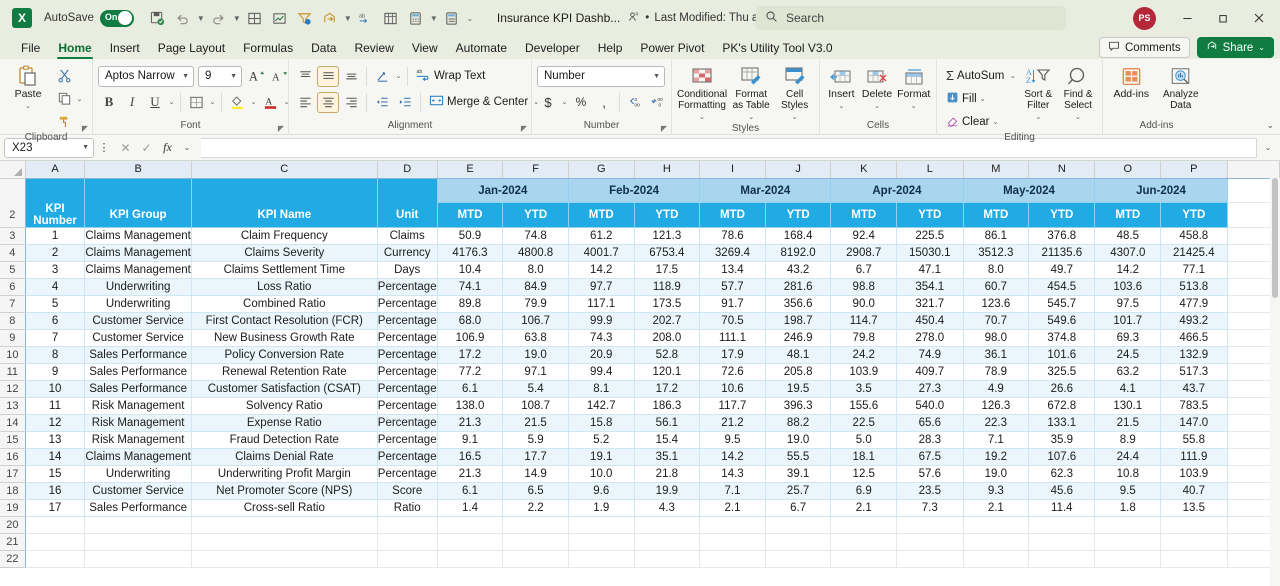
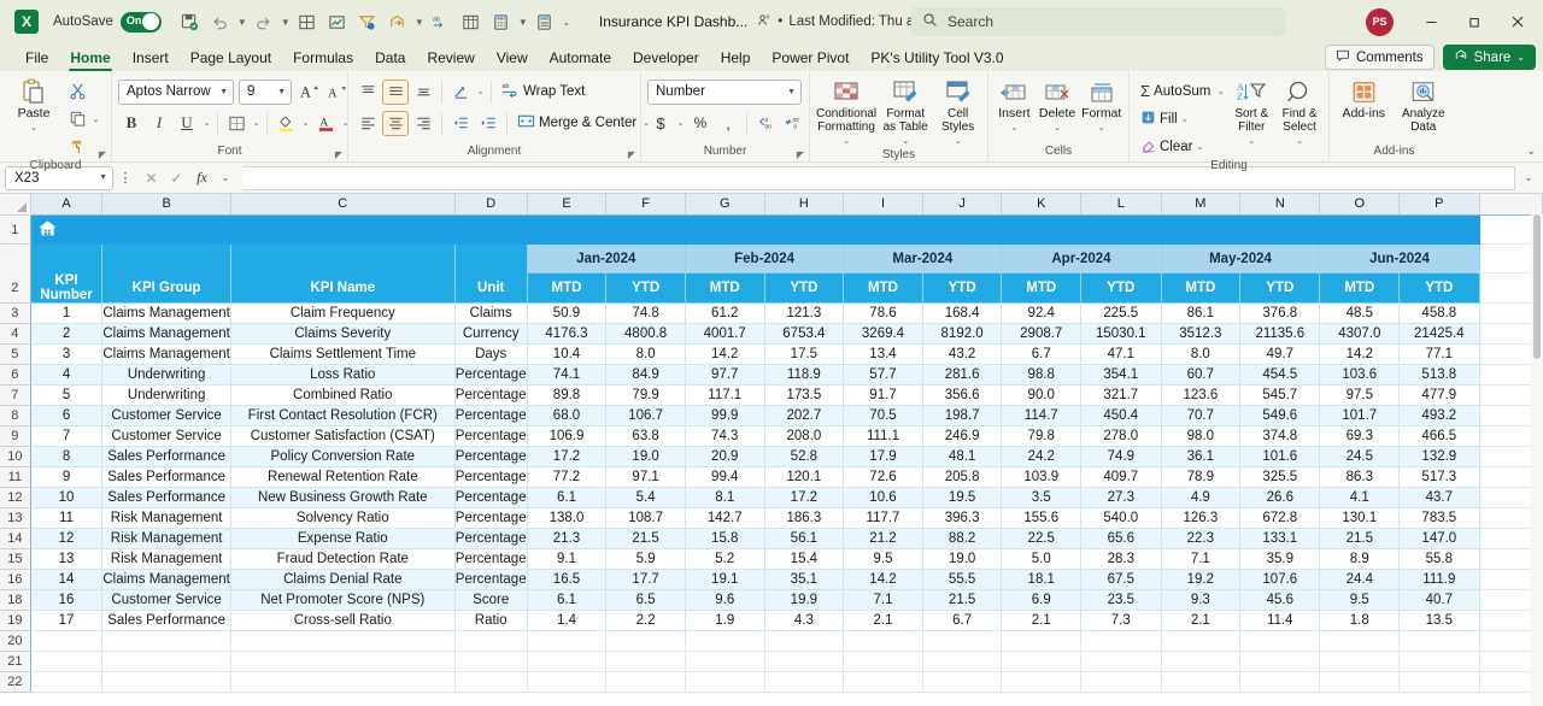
  X
  AutoSave
  On
  ▼
  ▼
  ▼
  ▼
  ⌄
  Insurance KPI Dashb...
  •
  Search
  PS
  File
  Home
  Insert
  Page Layout
  Formulas
  Data
  Review
  View
  Automate
  Developer
  Help
  Power Pivot
  PK's Utility Tool V3.0
  Comments
  Share
  ⌄
  Paste
  Clipboard
  ◤
  Aptos Narrow
  9
  A
  A
  B
  I
  U
  A
  Font
  ◤
  Wrap Text
  Merge & Center
  Alignment
  ◤
  Number
  $
  %
  ,
  Number
  ◤
  Conditional Formatting
  Format as Table
  Cell Styles
  Styles
  Insert
  Delete
  Format
  Cells
  Σ
  AutoSum
  Fill
  Clear
  A
  Z
  Sort & Filter
  Find & Select
  Editing
  Add-ins
  Analyze Data
  Add-ins
  ⌄
  X23
  ⋮
  ✕
  ✓
  fx
  ⌄
  ⌄
  	A	B	C	D	E	F	G	H	I	J	K	L	M	N	O	P
+ 1
  					Jan-2024	Feb-2024	Mar-2024	Apr-2024	May-2024	Jun-2024
  2	KPI Number	KPI Group	KPI Name	Unit	MTD	YTD	MTD	YTD	MTD	YTD	MTD	YTD	MTD	YTD	MTD	YTD
  3	1	Claims Management	Claim Frequency	Claims	50.9	74.8	61.2	121.3	78.6	168.4	92.4	225.5	86.1	376.8	48.5	458.8
  4	2	Claims Management	Claims Severity	Currency	4176.3	4800.8	4001.7	6753.4	3269.4	8192.0	2908.7	15030.1	3512.3	21135.6	4307.0	21425.4
  5	3	Claims Management	Claims Settlement Time	Days	10.4	8.0	14.2	17.5	13.4	43.2	6.7	47.1	8.0	49.7	14.2	77.1
  6	4	Underwriting	Loss Ratio	Percentage	74.1	84.9	97.7	118.9	57.7	281.6	98.8	354.1	60.7	454.5	103.6	513.8
  7	5	Underwriting	Combined Ratio	Percentage	89.8	79.9	117.1	173.5	91.7	356.6	90.0	321.7	123.6	545.7	97.5	477.9
  8	6	Customer Service	First Contact Resolution (FCR)	Percentage	68.0	106.7	99.9	202.7	70.5	198.7	114.7	450.4	70.7	549.6	101.7	493.2
- 9	7	Customer Service	New Business Growth Rate	Percentage	106.9	63.8	74.3	208.0	111.1	246.9	79.8	278.0	98.0	374.8	69.3	466.5
+ 9	7	Customer Service	Customer Satisfaction (CSAT)	Percentage	106.9	63.8	74.3	208.0	111.1	246.9	79.8	278.0	98.0	374.8	69.3	466.5
  10	8	Sales Performance	Policy Conversion Rate	Percentage	17.2	19.0	20.9	52.8	17.9	48.1	24.2	74.9	36.1	101.6	24.5	132.9
- 11	9	Sales Performance	Renewal Retention Rate	Percentage	77.2	97.1	99.4	120.1	72.6	205.8	103.9	409.7	78.9	325.5	63.2	517.3
+ 11	9	Sales Performance	Renewal Retention Rate	Percentage	77.2	97.1	99.4	120.1	72.6	205.8	103.9	409.7	78.9	325.5	86.3	517.3
- 12	10	Sales Performance	Customer Satisfaction (CSAT)	Percentage	6.1	5.4	8.1	17.2	10.6	19.5	3.5	27.3	4.9	26.6	4.1	43.7
+ 12	10	Sales Performance	New Business Growth Rate	Percentage	6.1	5.4	8.1	17.2	10.6	19.5	3.5	27.3	4.9	26.6	4.1	43.7
  13	11	Risk Management	Solvency Ratio	Percentage	138.0	108.7	142.7	186.3	117.7	396.3	155.6	540.0	126.3	672.8	130.1	783.5
  14	12	Risk Management	Expense Ratio	Percentage	21.3	21.5	15.8	56.1	21.2	88.2	22.5	65.6	22.3	133.1	21.5	147.0
  15	13	Risk Management	Fraud Detection Rate	Percentage	9.1	5.9	5.2	15.4	9.5	19.0	5.0	28.3	7.1	35.9	8.9	55.8
  16	14	Claims Management	Claims Denial Rate	Percentage	16.5	17.7	19.1	35.1	14.2	55.5	18.1	67.5	19.2	107.6	24.4	111.9
- 17	15	Underwriting	Underwriting Profit Margin	Percentage	21.3	14.9	10.0	21.8	14.3	39.1	12.5	57.6	19.0	62.3	10.8	103.9
- 18	16	Customer Service	Net Promoter Score (NPS)	Score	6.1	6.5	9.6	19.9	7.1	25.7	6.9	23.5	9.3	45.6	9.5	40.7
+ 18	16	Customer Service	Net Promoter Score (NPS)	Score	6.1	6.5	9.6	19.9	7.1	21.5	6.9	23.5	9.3	45.6	9.5	40.7
  19	17	Sales Performance	Cross-sell Ratio	Ratio	1.4	2.2	1.9	4.3	2.1	6.7	2.1	7.3	2.1	11.4	1.8	13.5
  20
  21
  22
